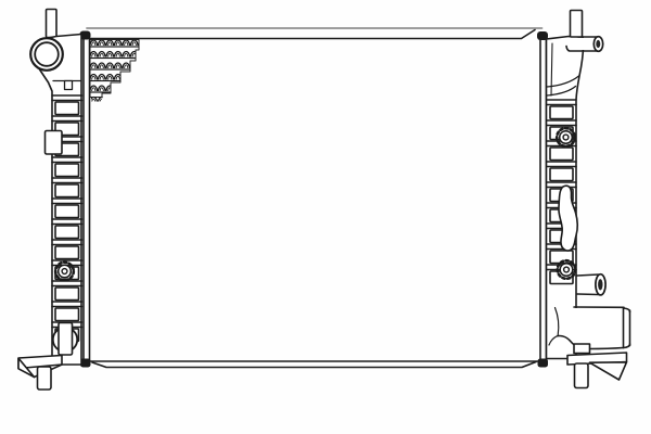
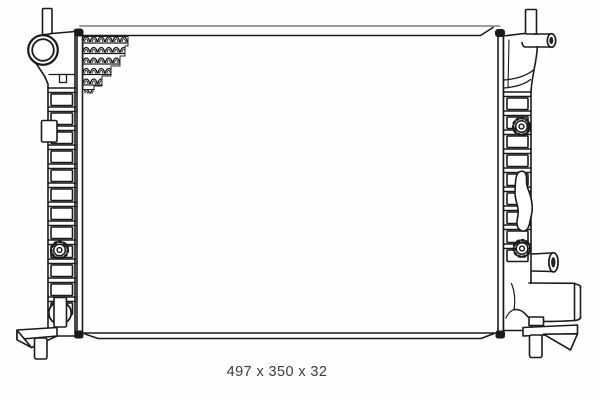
+ 497 x 350 x 32
